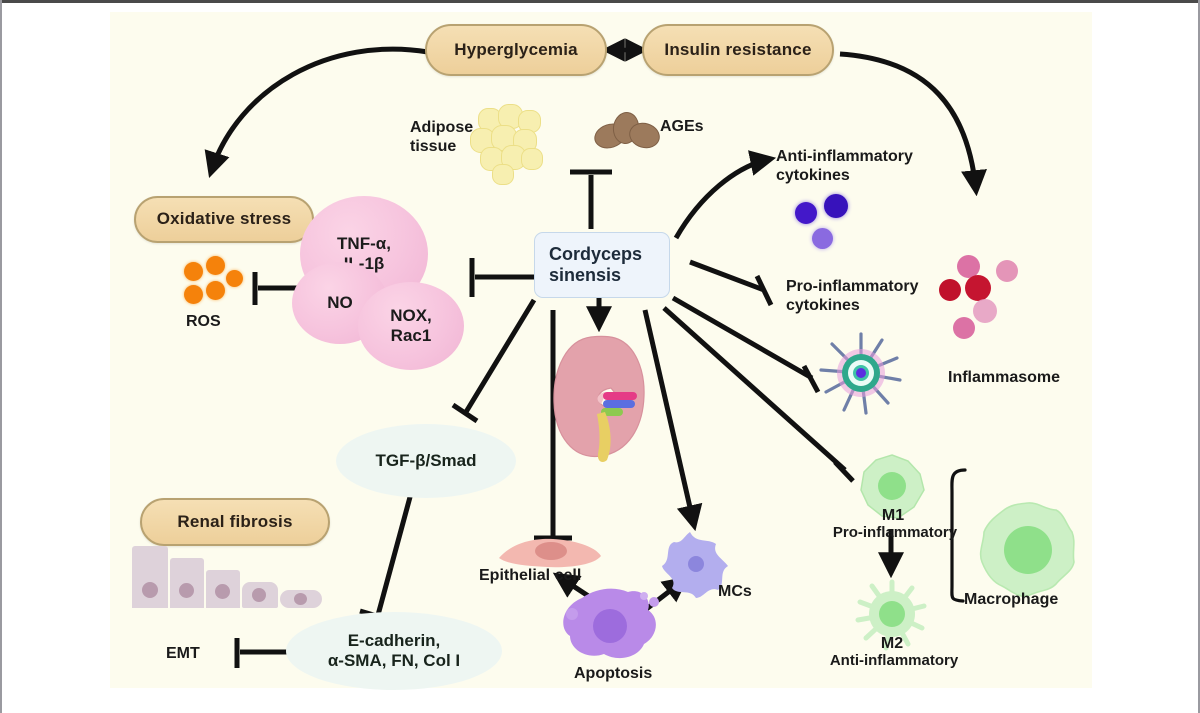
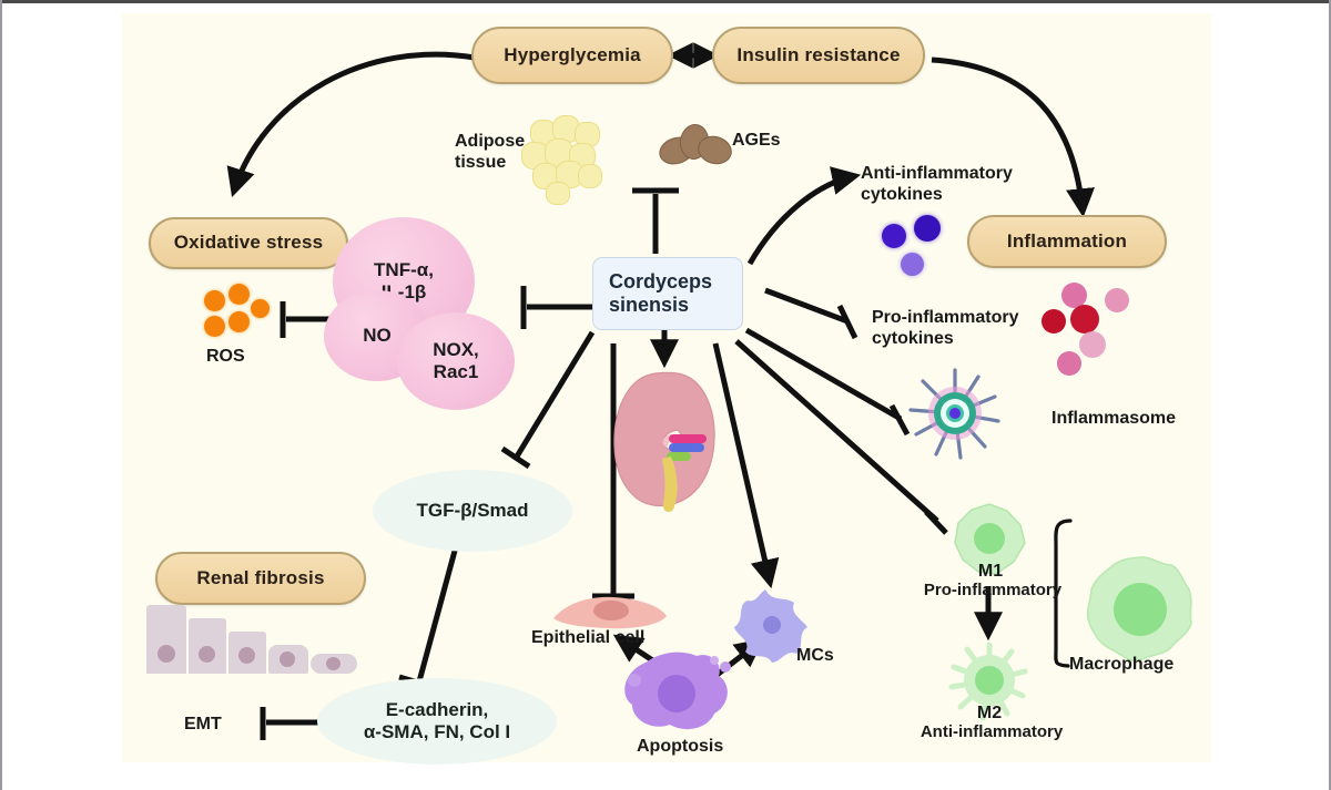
  Hyperglycemia
  Insulin resistance
  Oxidative stress
+ Inflammation
  Renal fibrosis
  Cordyceps
  sinensis
  TGF-β/Smad
  E-cadherin,
  α-SMA, FN, Col I
  TNF-α,
  NO
  NOX,
  Rac1
  ROS
  Adipose
  tissue
  AGEs
  Anti-inflammatory
  cytokines
  Pro-inflammatory
  cytokines
  Inflammasome
  Epithelial cell
  Apoptosis
  MCs
  M1
  Pro-inflammatory
  M2
  Anti-inflammatory
  Macrophage
  EMT
